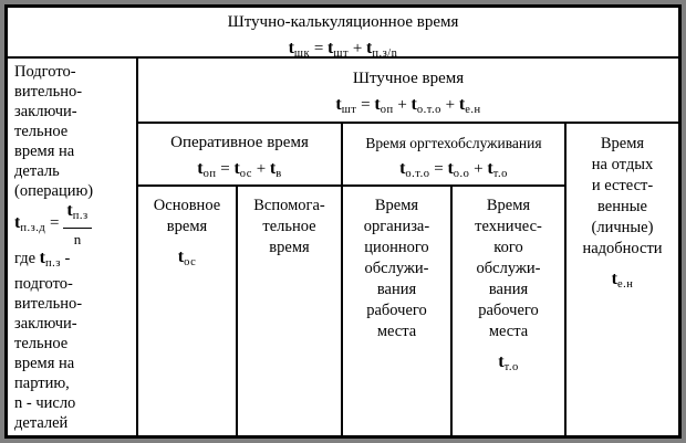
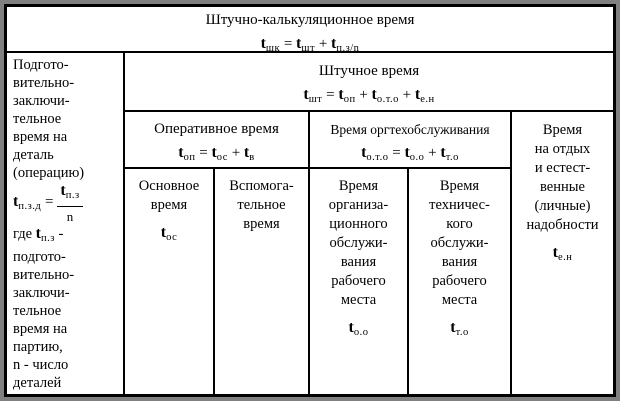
  Штучно-калькуляционное время
  tшк = tшт + tп.з/n
  Подгото-
  вительно-
  заключи-
  тельное
  время на
  деталь
  (операцию)
  tп.з.д =
  tп.з
  n
  где tп.з -
  подгото-
  вительно-
  заключи-
  тельное
  время на
  партию,
  n - число
  деталей
  Штучное время
  tшт = tоп + tо.т.о + tе.н
  Оперативное время
  tоп = tос + tв
  Время оргтехобслуживания
  tо.т.о = tо.о + tт.о
  Время
  на отдых
  и естест-
  венные
  (личные)
  надобности
  tе.н
  Основное
  время
  tос
  Вспомога-
  тельное
  время
  Время
  организа-
  ционного
  обслужи-
  вания
  рабочего
  места
+ tо.о
  Время
  техничес-
  кого
  обслужи-
  вания
  рабочего
  места
  tт.о
